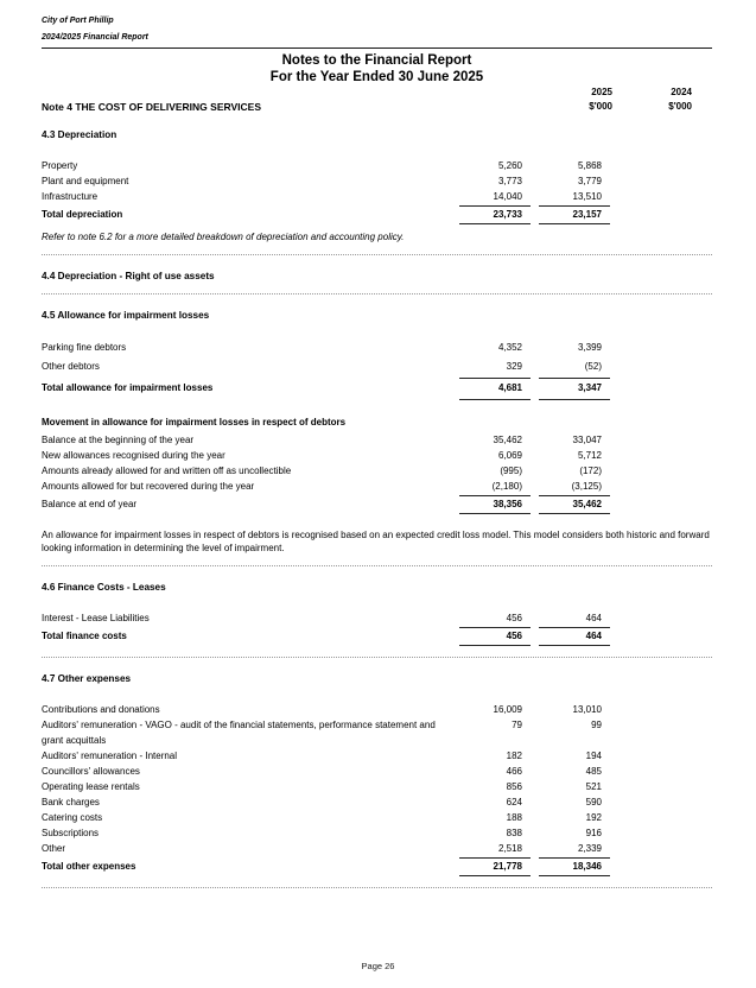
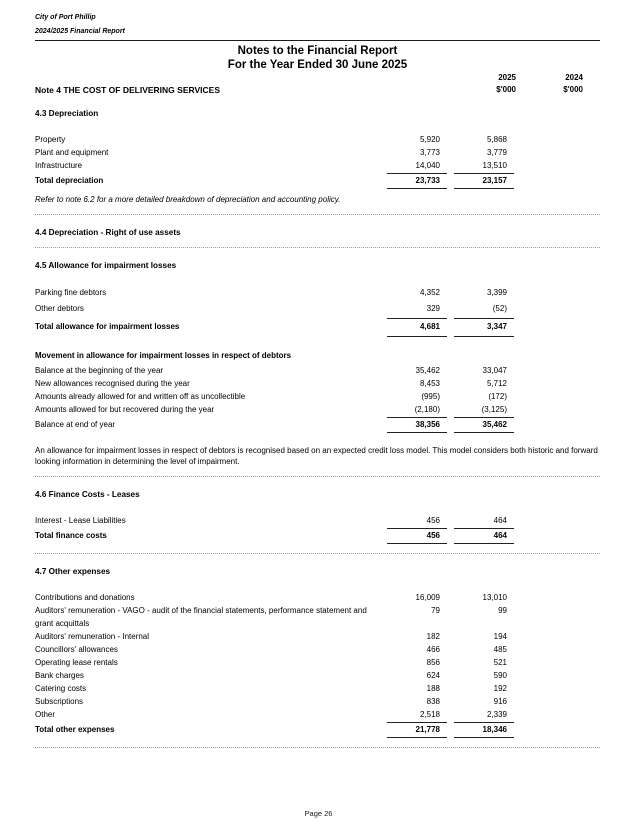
  Notes to the Financial Report
  For the Year Ended 30 June 2025
  2025
  2024
  Note 4 THE COST OF DELIVERING SERVICES
  $'000
  $'000
  4.3 Depreciation
  Property
- 5,260
+ 5,920
  5,868
  Plant and equipment
  3,773
  3,779
  Infrastructure
  14,040
  13,510
  Total depreciation
  23,733
  23,157
  Refer to note 6.2 for a more detailed breakdown of depreciation and accounting policy.
  4.4 Depreciation - Right of use assets
  4.5 Allowance for impairment losses
  Parking fine debtors
  4,352
  3,399
  Other debtors
  329
  (52)
  Total allowance for impairment losses
  4,681
  3,347
  Movement in allowance for impairment losses in respect of debtors
  Balance at the beginning of the year
  35,462
  33,047
  New allowances recognised during the year
- 6,069
+ 8,453
  5,712
  Amounts already allowed for and written off as uncollectible
  (995)
  (172)
  Amounts allowed for but recovered during the year
  (2,180)
  (3,125)
  Balance at end of year
  38,356
  35,462
  An allowance for impairment losses in respect of debtors is recognised based on an expected credit loss model. This model considers both historic and forward looking information in determining the level of impairment.
  4.6 Finance Costs - Leases
  Interest - Lease Liabilities
  456
  464
  Total finance costs
  456
  464
  4.7 Other expenses
  Contributions and donations
  16,009
  13,010
  Auditors' remuneration - VAGO - audit of the financial statements, performance statement and grant acquittals
  79
  99
  Auditors' remuneration - Internal
  182
  194
  Councillors' allowances
  466
  485
  Operating lease rentals
  856
  521
  Bank charges
  624
  590
  Catering costs
  188
  192
  Subscriptions
  838
  916
  Other
  2,518
  2,339
  Total other expenses
  21,778
  18,346
  Page 26
